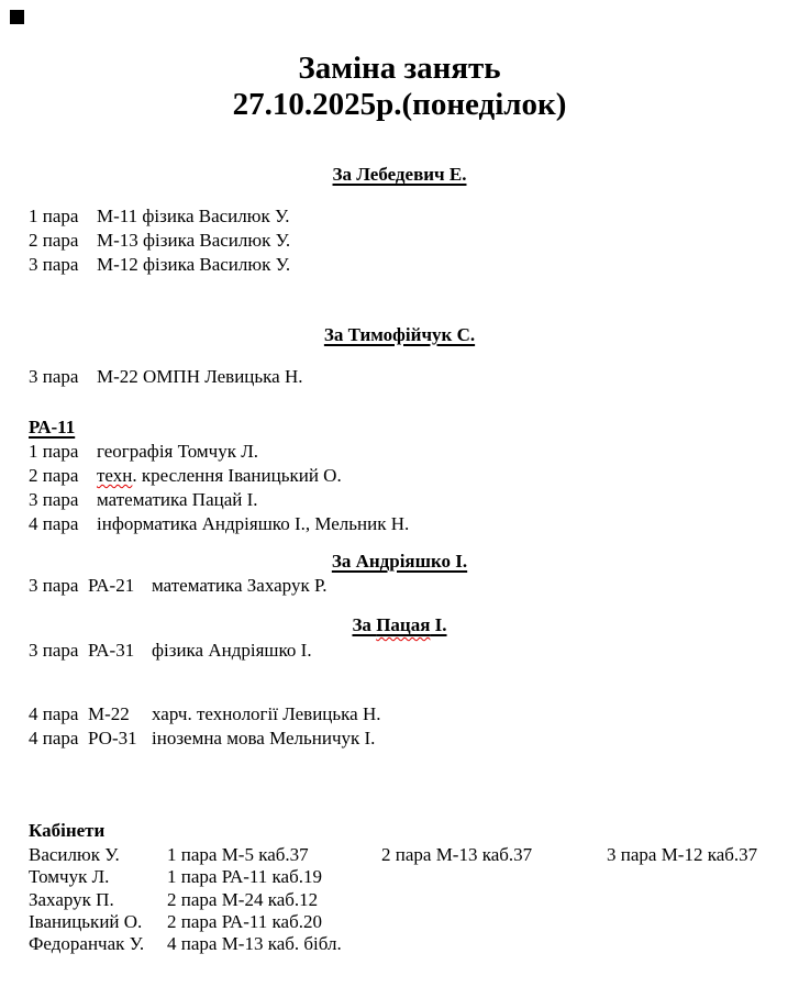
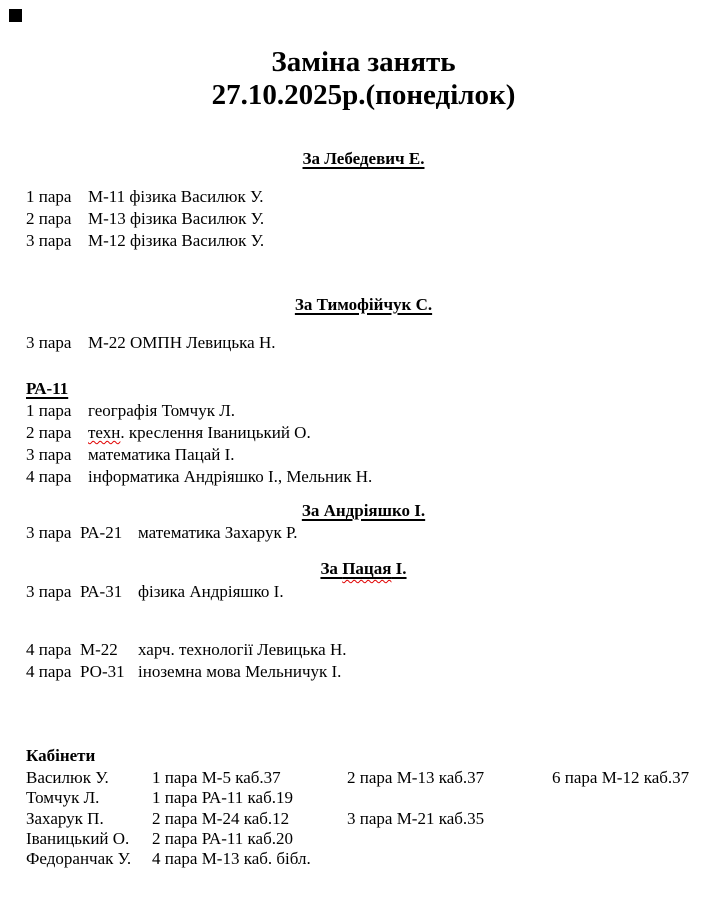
  Заміна занять
  27.10.2025р.(понеділок)
  За Лебедевич Е.
  1 пара М-11 фізика Василюк У.
  2 пара М-13 фізика Василюк У.
  3 пара М-12 фізика Василюк У.
  За Тимофійчук С.
  3 пара М-22 ОМПН Левицька Н.
  РА-11
  1 пара географія Томчук Л.
  2 пара техн. креслення Іваницький О.
  3 пара математика Пацай І.
  4 пара інформатика Андріяшко І., Мельник Н.
  За Андріяшко І.
  3 пара РА-21 математика Захарук Р.
  За Пацая І.
  3 пара РА-31 фізика Андріяшко І.
  4 пара М-22 харч. технології Левицька Н.
  4 пара РО-31 іноземна мова Мельничук І.
  Кабінети
  Василюк У.
  1 пара М-5 каб.37
  2 пара М-13 каб.37
- 3 пара М-12 каб.37
+ 6 пара М-12 каб.37
  Томчук Л.
  1 пара РА-11 каб.19
  Захарук П.
  2 пара М-24 каб.12
+ 3 пара М-21 каб.35
  Іваницький О.
  2 пара РА-11 каб.20
  Федоранчак У.
  4 пара М-13 каб. бібл.
